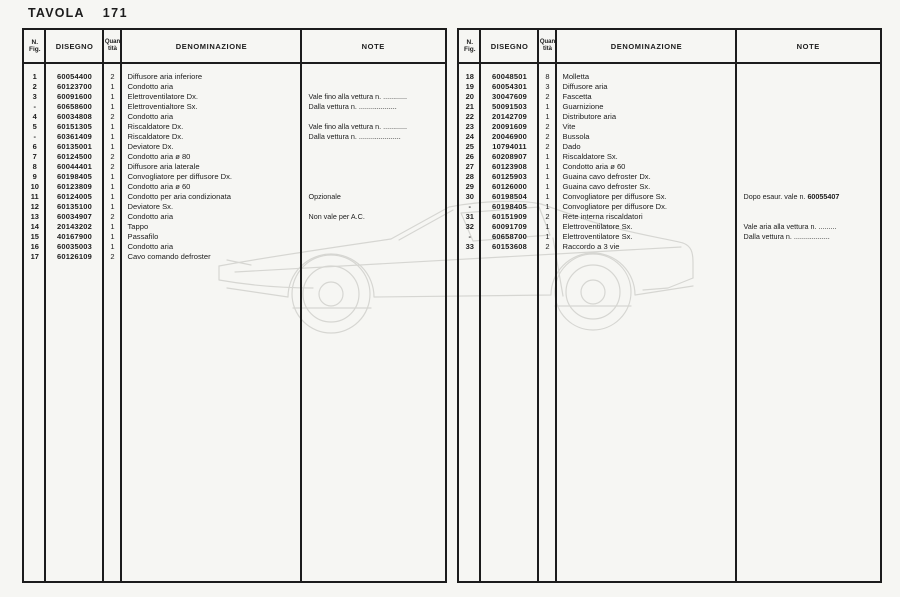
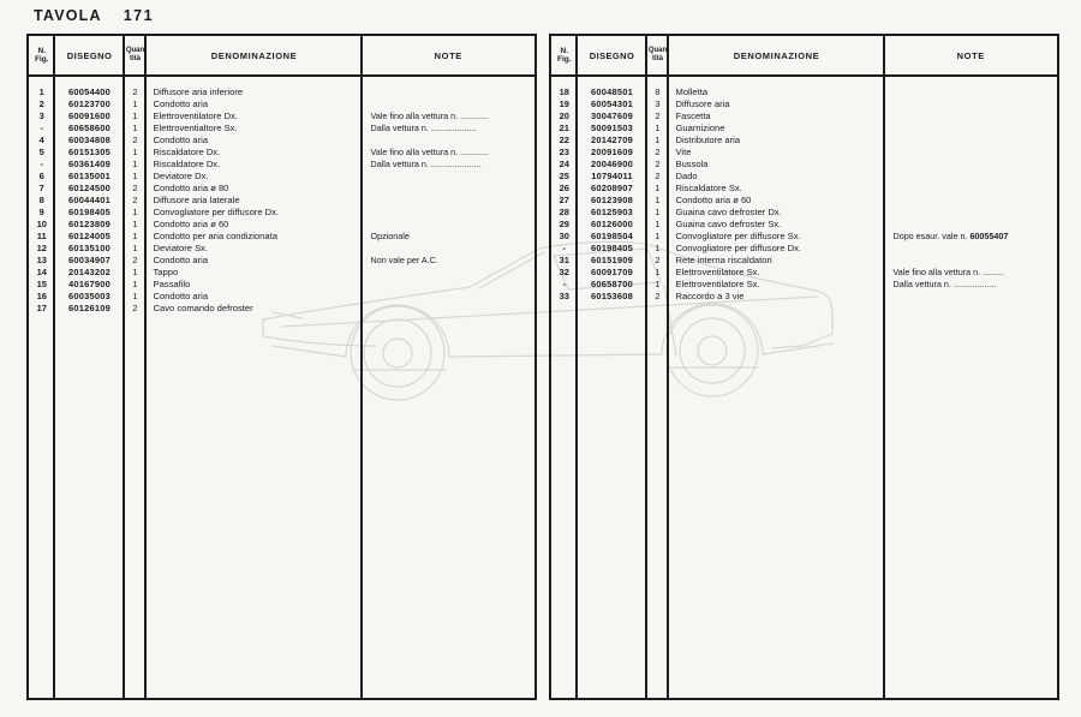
  TAVOLA 171
  DISEGNO
  DENOMINAZIONE
  NOTE
  1
  60054400
  2
  Diffusore aria inferiore
  2
  60123700
  1
  Condotto aria
  3
  60091600
  1
  Elettroventilatore Dx.
  Vale fino alla vettura n. ............
  -
  60658600
  1
  Elettroventialtore Sx.
  Dalla vettura n. ...................
  4
  60034808
  2
  Condotto aria
  5
  60151305
  1
  Riscaldatore Dx.
  Vale fino alla vettura n. ............
  -
  60361409
  1
  Riscaldatore Dx.
  Dalla vettura n. .....................
  6
  60135001
  1
  Deviatore Dx.
  7
  60124500
  2
  Condotto aria ø 80
  8
  60044401
  2
  Diffusore aria laterale
  9
  60198405
  1
  Convogliatore per diffusore Dx.
  10
  60123809
  1
  Condotto aria ø 60
  11
  60124005
  1
  Condotto per aria condizionata
  Opzionale
  12
  60135100
  1
  Deviatore Sx.
  13
  60034907
  2
  Condotto aria
  Non vale per A.C.
  14
  20143202
  1
  Tappo
  15
  40167900
  1
  Passafilo
  16
  60035003
  1
  Condotto aria
  17
  60126109
  2
  Cavo comando defroster
  DISEGNO
  DENOMINAZIONE
  NOTE
  18
  60048501
  8
  Molletta
  19
  60054301
  3
  Diffusore aria
  20
  30047609
  2
  Fascetta
  21
  50091503
  1
  Guarnizione
  22
  20142709
  1
  Distributore aria
  23
  20091609
  2
  Vite
  24
  20046900
  2
  Bussola
  25
  10794011
  2
  Dado
  26
  60208907
  1
  Riscaldatore Sx.
  27
  60123908
  1
  Condotto aria ø 60
  28
  60125903
  1
  Guaina cavo defroster Dx.
  29
  60126000
  1
  Guaina cavo defroster Sx.
  30
  60198504
  1
  Convogliatore per diffusore Sx.
  Dopo esaur. vale n. 60055407
  -
  60198405
  1
  Convogliatore per diffusore Dx.
  31
  60151909
  2
  Rete interna riscaldatori
  32
  60091709
  1
  Elettroventilatore Sx.
- Vale aria alla vettura n. .........
+ Vale fino alla vettura n. .........
  -
  60658700
  1
  Elettroventilatore Sx.
  Dalla vettura n. ..................
  33
  60153608
  2
  Raccordo a 3 vie
